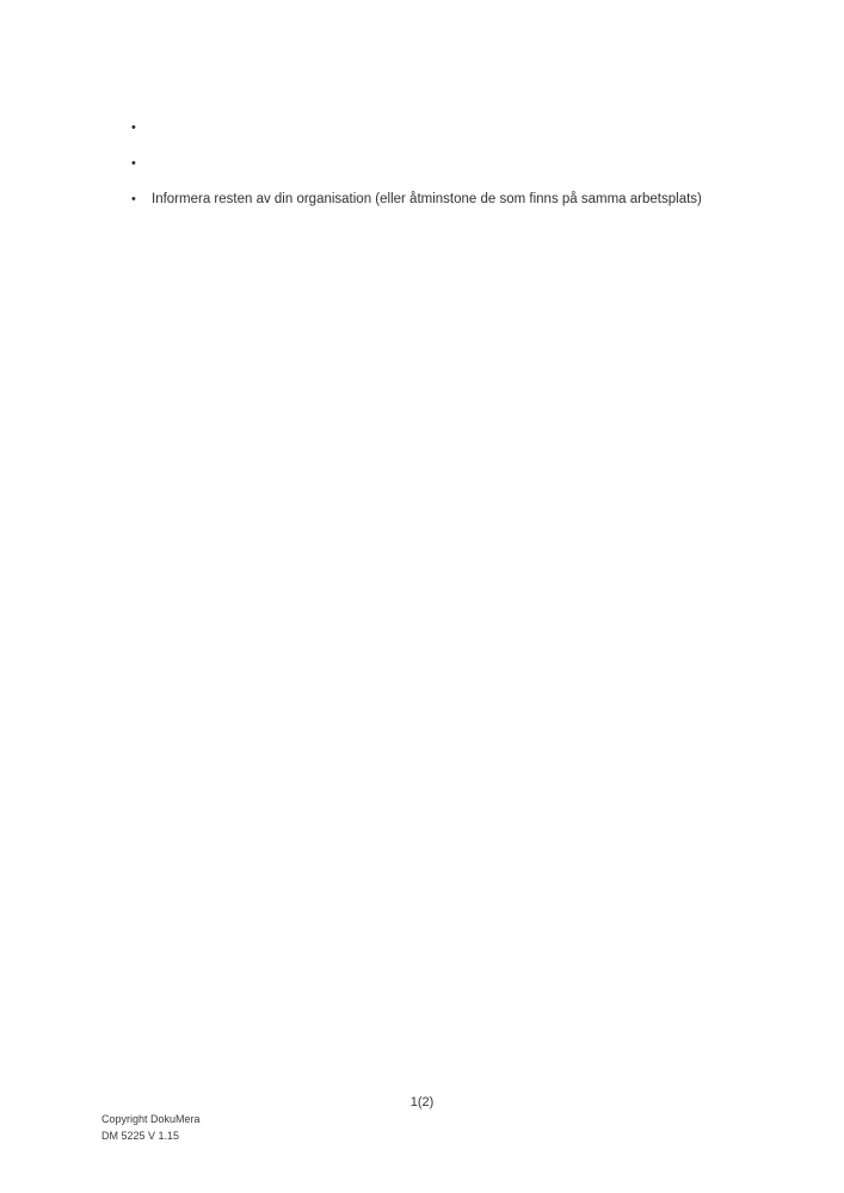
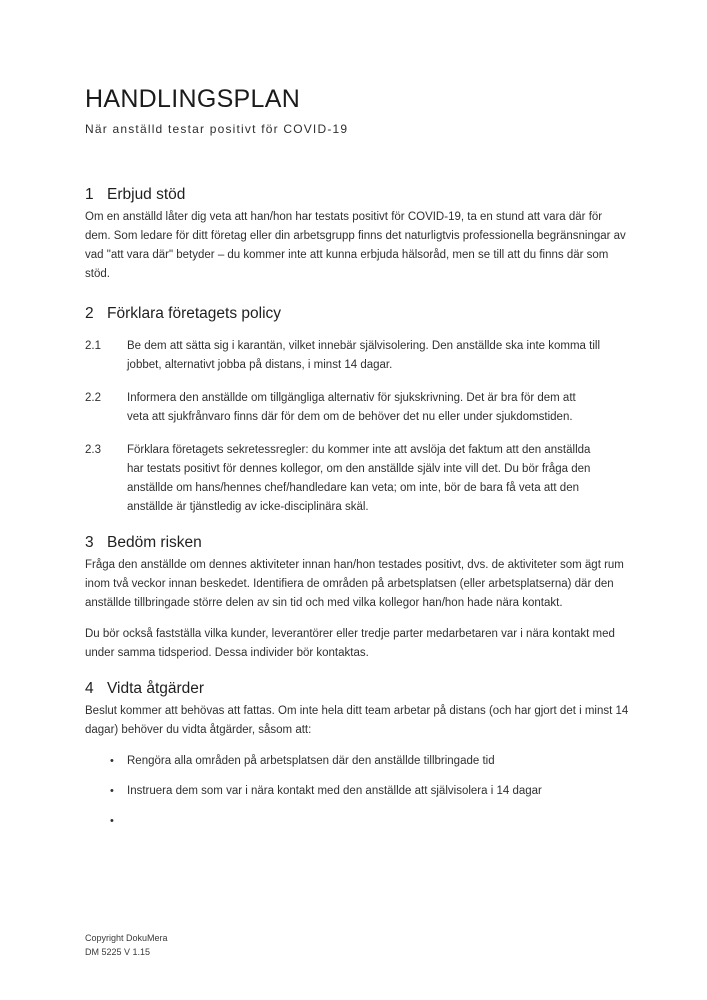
+ HANDLINGSPLAN
+ När anställd testar positivt för COVID-19
+ 1
+ Erbjud stöd
+ Om en anställd låter dig veta att han/hon har testats positivt för COVID-19, ta en stund att vara där för dem. Som ledare för ditt företag eller din arbetsgrupp finns det naturligtvis professionella begränsningar av vad "att vara där" betyder – du kommer inte att kunna erbjuda hälsoråd, men se till att du finns där som stöd.
+ 2
+ Förklara företagets policy
+ 2.1
+ Be dem att sätta sig i karantän, vilket innebär självisolering. Den anställde ska inte komma till jobbet, alternativt jobba på distans, i minst 14 dagar.
+ 2.2
+ Informera den anställde om tillgängliga alternativ för sjukskrivning. Det är bra för dem att veta att sjukfrånvaro finns där för dem om de behöver det nu eller under sjukdomstiden.
+ 2.3
+ Förklara företagets sekretessregler: du kommer inte att avslöja det faktum att den anställda har testats positivt för dennes kollegor, om den anställde själv inte vill det. Du bör fråga den anställde om hans/hennes chef/handledare kan veta; om inte, bör de bara få veta att den anställde är tjänstledig av icke-disciplinära skäl.
+ 3
+ Bedöm risken
+ Fråga den anställde om dennes aktiviteter innan han/hon testades positivt, dvs. de aktiviteter som ägt rum inom två veckor innan beskedet. Identifiera de områden på arbetsplatsen (eller arbetsplatserna) där den anställde tillbringade större delen av sin tid och med vilka kollegor han/hon hade nära kontakt.
+ Du bör också fastställa vilka kunder, leverantörer eller tredje parter medarbetaren var i nära kontakt med under samma tidsperiod. Dessa individer bör kontaktas.
+ 4
+ Vidta åtgärder
+ Beslut kommer att behövas att fattas. Om inte hela ditt team arbetar på distans (och har gjort det i minst 14 dagar) behöver du vidta åtgärder, såsom att:
  •
+ Rengöra alla områden på arbetsplatsen där den anställde tillbringade tid
  •
+ Instruera dem som var i nära kontakt med den anställde att självisolera i 14 dagar
  •
- Informera resten av din organisation (eller åtminstone de som finns på samma arbetsplats)
- 1(2)
  Copyright DokuMera
  DM 5225 V 1.15
